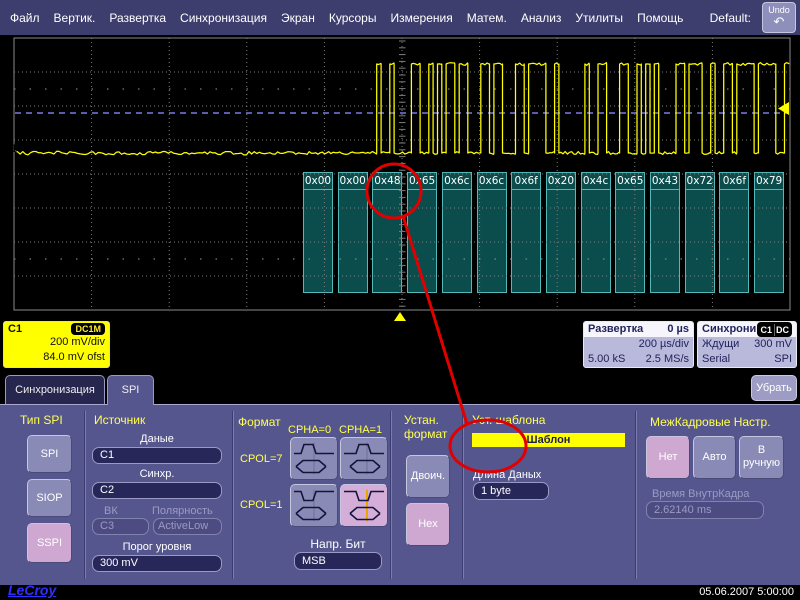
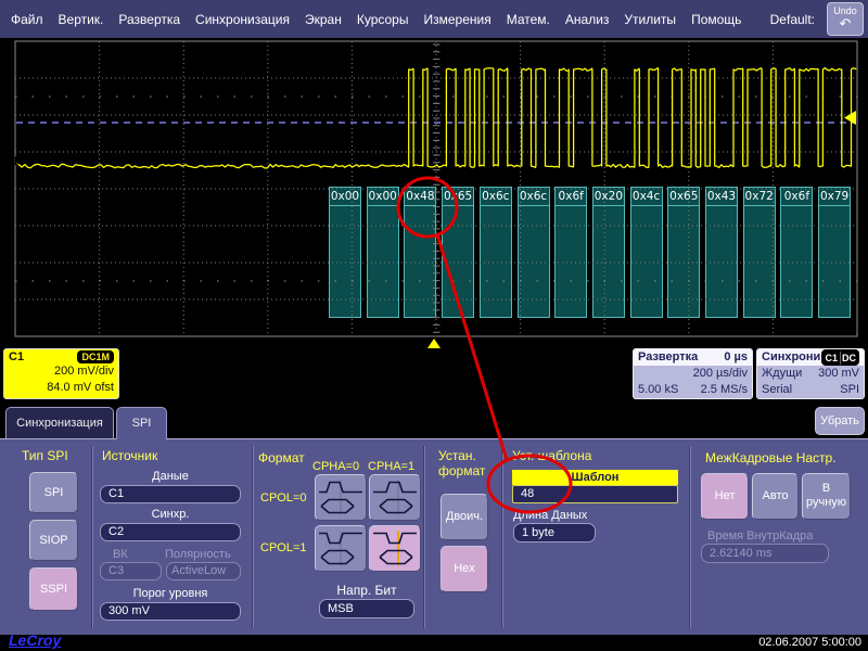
  Файл
  Вертик.
  Развертка
  Синхронизация
  Экран
  Курсоры
  Измерения
  Матем.
  Анализ
  Утилиты
  Помощь
  Default:
  Undo
  ↶
  0x00
  0x00
  0x48
  065
  0x6c
  0x6c
  0x6f
  0x20
  0x4c
  0x65
  0x43
  0x72
  0x6f
  0x79
  C1
  C1
  DC1M
  200 mV/div
  84.0 mV ofst
  Развертка
  0 µs
  200 µs/div
  5.00 kS
  2.5 MS/s
  Синхрони
  C1
  DC
  Ждущи
  300 mV
  Serial
  SPI
  Синхронизация
  SPI
  Убрать
  Тип SPI
  SPI
  SIOP
  SSPI
  Источник
  Даные
  C1
  Синхр.
  C2
  ВК
  Полярность
  C3
  ActiveLow
  Порог уровня
  300 mV
  Формат
  CPHA=0
  CPHA=1
- CPOL=7
+ CPOL=0
  CPOL=1
  Напр. Бит
  MSB
  Устан.
  формат
  Двоич.
  Hex
  Шаблон
+ 48
  Длина Даных
  1 byte
  МежКадровые Настр.
  Нет
  Авто
  В ручную
  Время ВнутрКадра
  2.62140 ms
  LeCroy
- 05.06.2007 5:00:00
+ 02.06.2007 5:00:00
